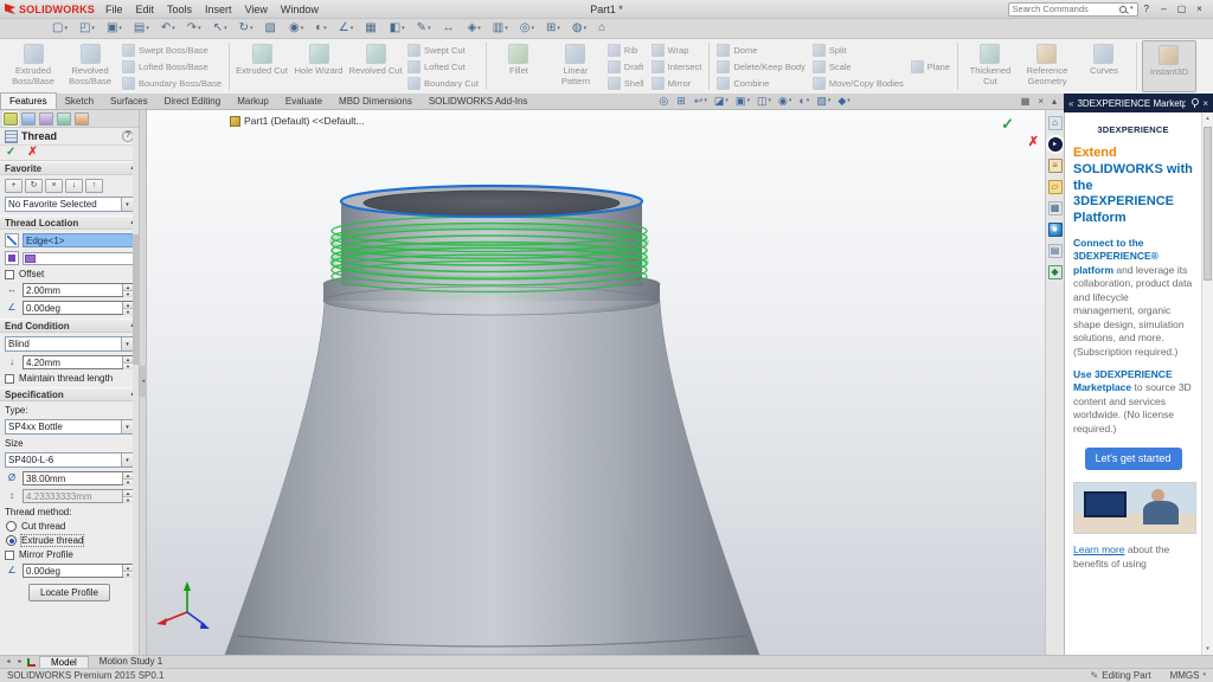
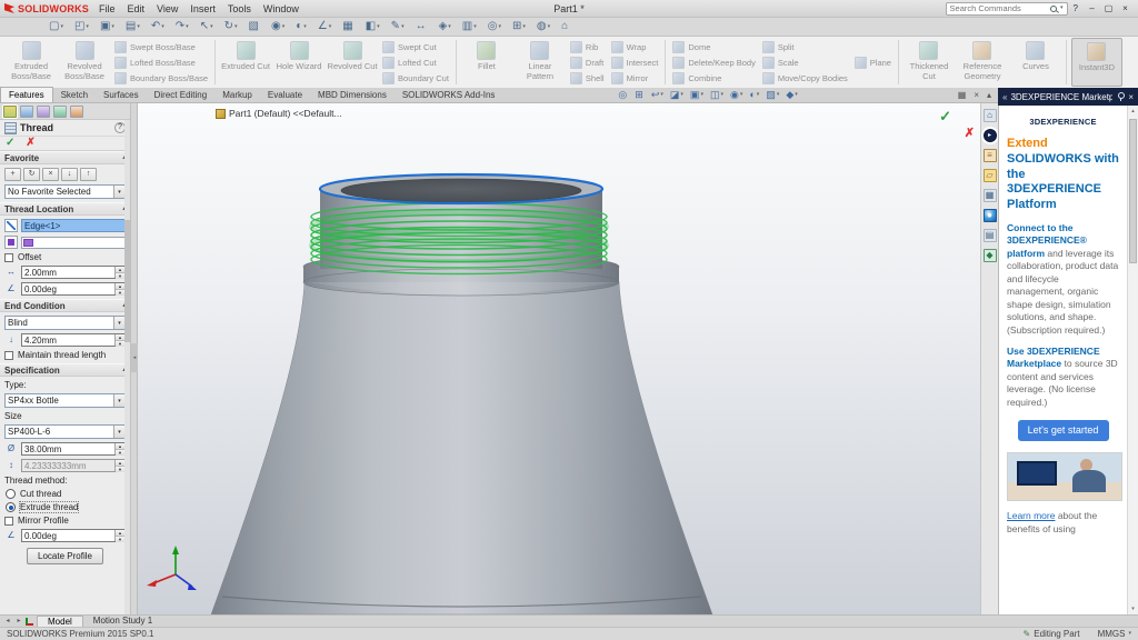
  SOLIDWORKS
  File
  Edit
- Tools
+ View
  Insert
- View
+ Tools
  Window
  Part1 *
  Search Commands
  ?
  –
  ▢
  ×
  ▢
  ◰
  ▣
  ▤
  ↶
  ↷
  ↖
  ↻
  ▧
  ◉
  ◐
  ∠
  ▦
  ◧
  ✎
  ↔
  ◈
  ▥
  ◎
  ⊞
  ◍
  ⌂
  Extruded Boss/Base
  Revolved Boss/Base
  Swept Boss/Base
  Lofted Boss/Base
  Boundary Boss/Base
  Extruded Cut
  Hole Wizard
  Revolved Cut
  Swept Cut
  Lofted Cut
  Boundary Cut
  Fillet
  Linear Pattern
  Rib
  Draft
  Shell
  Wrap
  Intersect
  Mirror
  Dome
  Delete/Keep Body
  Combine
  Split
  Scale
  Move/Copy Bodies
  Plane
  Thickened Cut
  Reference Geometry
  Curves
  Instant3D
  Features
  Sketch
  Surfaces
  Direct Editing
  Markup
  Evaluate
  MBD Dimensions
  SOLIDWORKS Add-Ins
  ◎
  ⊞
  ↩
  ◪
  ▣
  ◫
  ◉
  ◐
  ▨
  ◆
  ▦
  ×
  ▴
  Thread
  ✓
  ✗
  Favorite
  No Favorite Selected
  Thread Location
  Edge<1>
  Offset
  ↔
  2.00mm
  ∠
  0.00deg
  End Condition
  Blind
  ↓
  4.20mm
  Maintain thread length
  Specification
  Type:
  SP4xx Bottle
  Size
  SP400-L-6
  Ø
  38.00mm
  ↕
  4.23333333mm
  Thread method:
  Cut thread
  Extrude thread
  Mirror Profile
  ∠
  0.00deg
  Locate Profile
  Part1 (Default) <<Default...
  ✓
  ✗
  ⌂
  ≡
  ▱
  ▦
  ●
  ▤
  ◆
  «
  3DEXPERIENCE Marketp
  ×
  3DEXPERIENCE
  Extend
  SOLIDWORKS with the 3DEXPERIENCE Platform
- Connect to the 3DEXPERIENCE® platform and leverage its collaboration, product data and lifecycle management, organic shape design, simulation solutions, and more. (Subscription required.)
+ Connect to the 3DEXPERIENCE® platform and leverage its collaboration, product data and lifecycle management, organic shape design, simulation solutions, and shape. (Subscription required.)
- Use 3DEXPERIENCE Marketplace to source 3D content and services worldwide. (No license required.)
+ Use 3DEXPERIENCE Marketplace to source 3D content and services leverage. (No license required.)
  Let's get started
  Learn more about the benefits of using
  Model
  Motion Study 1
  SOLIDWORKS Premium 2015 SP0.1
  ✎
  Editing Part
  MMGS
